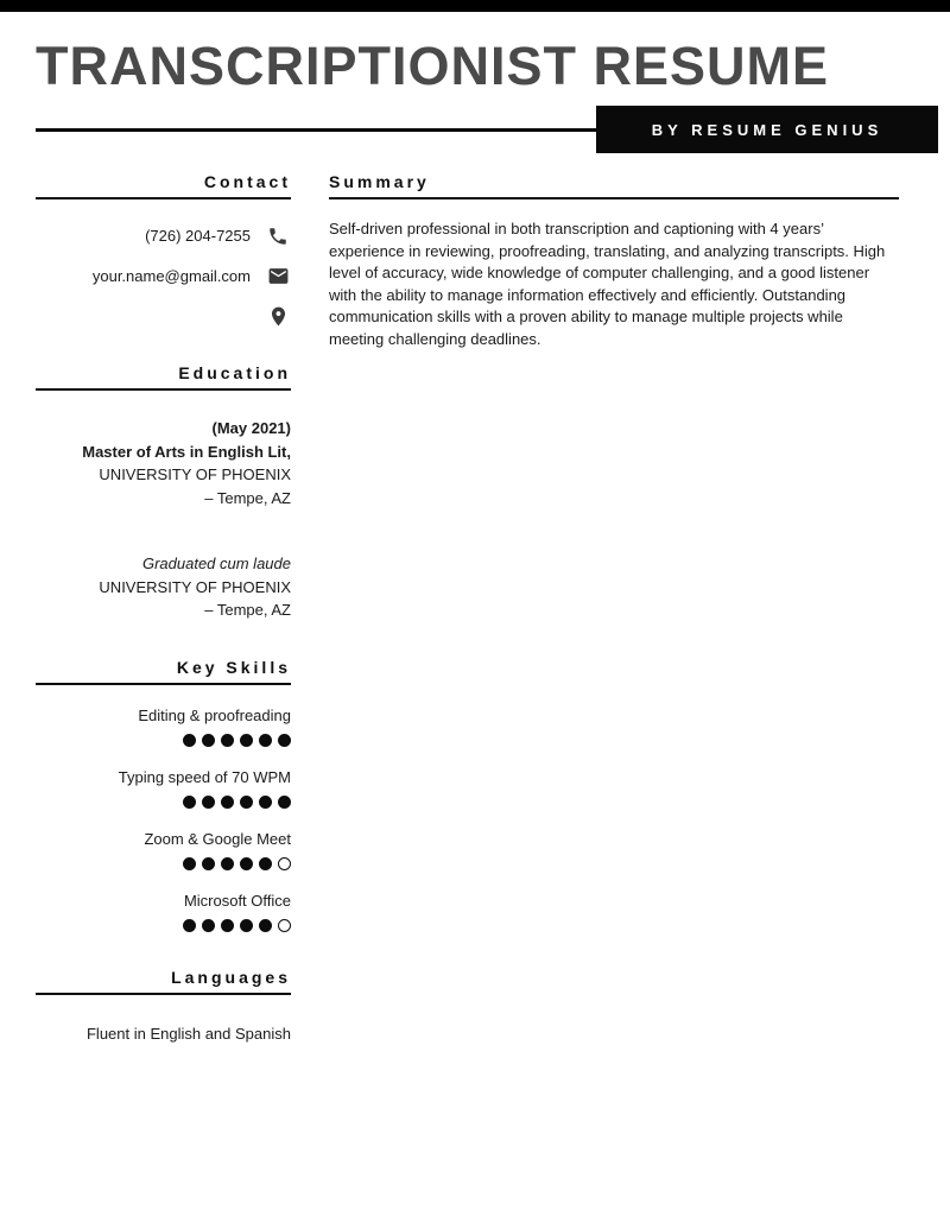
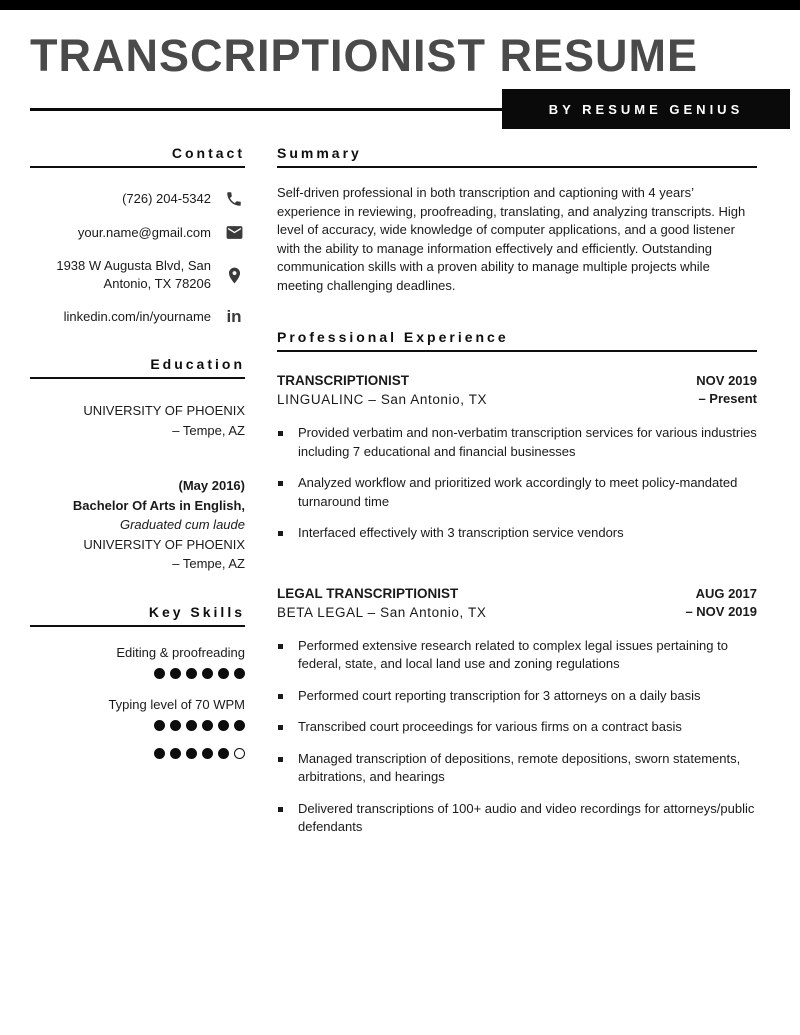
  TRANSCRIPTIONIST RESUME
  BY RESUME GENIUS
  Contact
- (726) 204-7255
+ (726) 204-5342
  your.name@gmail.com
+ 1938 W Augusta Blvd, San Antonio, TX 78206
+ linkedin.com/in/yourname
+ in
  Education
- (May 2021)
- Master of Arts in English Lit,
  UNIVERSITY OF PHOENIX
  – Tempe, AZ
+ (May 2016)
+ Bachelor Of Arts in English,
  Graduated cum laude
  UNIVERSITY OF PHOENIX
  – Tempe, AZ
  Key Skills
  Editing & proofreading
- Typing speed of 70 WPM
+ Typing level of 70 WPM
- Zoom & Google Meet
- Microsoft Office
- Languages
- Fluent in English and Spanish
  Summary
- Self-driven professional in both transcription and captioning with 4 years’ experience in reviewing, proofreading, translating, and analyzing transcripts. High level of accuracy, wide knowledge of computer challenging, and a good listener with the ability to manage information effectively and efficiently. Outstanding communication skills with a proven ability to manage multiple projects while meeting challenging deadlines.
+ Self-driven professional in both transcription and captioning with 4 years’ experience in reviewing, proofreading, translating, and analyzing transcripts. High level of accuracy, wide knowledge of computer applications, and a good listener with the ability to manage information effectively and efficiently. Outstanding communication skills with a proven ability to manage multiple projects while meeting challenging deadlines.
+ Professional Experience
+ TRANSCRIPTIONIST
+ LINGUALINC – San Antonio, TX
+ NOV 2019
+ – Present
+ Provided verbatim and non-verbatim transcription services for various industries including 7 educational and financial businesses
+ Analyzed workflow and prioritized work accordingly to meet policy-mandated turnaround time
+ Interfaced effectively with 3 transcription service vendors
+ LEGAL TRANSCRIPTIONIST
+ BETA LEGAL – San Antonio, TX
+ AUG 2017
+ – NOV 2019
+ Performed extensive research related to complex legal issues pertaining to federal, state, and local land use and zoning regulations
+ Performed court reporting transcription for 3 attorneys on a daily basis
+ Transcribed court proceedings for various firms on a contract basis
+ Managed transcription of depositions, remote depositions, sworn statements, arbitrations, and hearings
+ Delivered transcriptions of 100+ audio and video recordings for attorneys/public defendants
